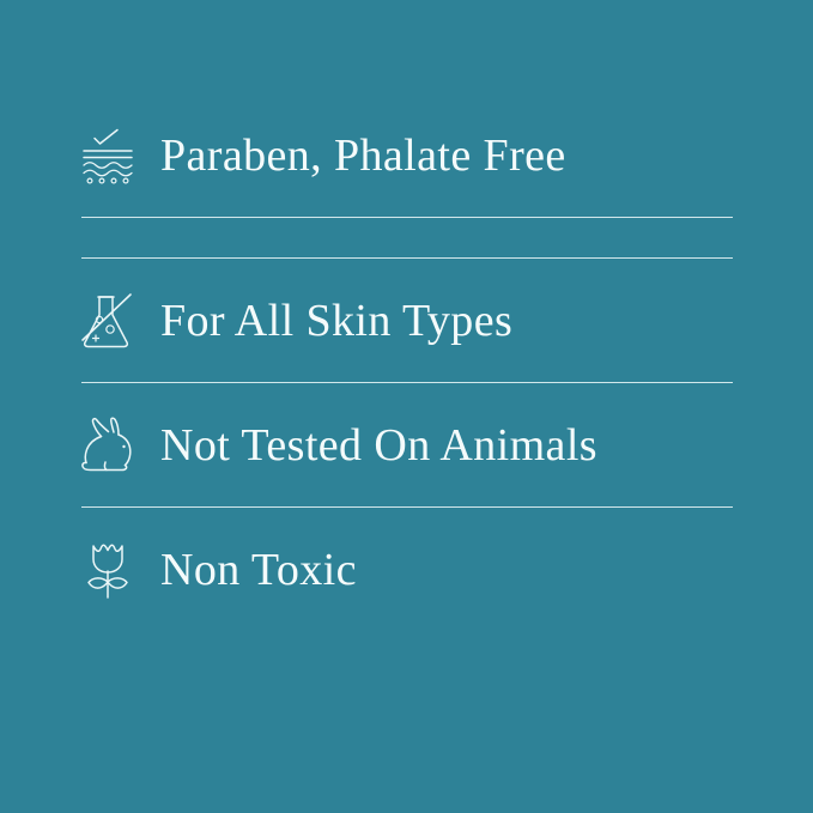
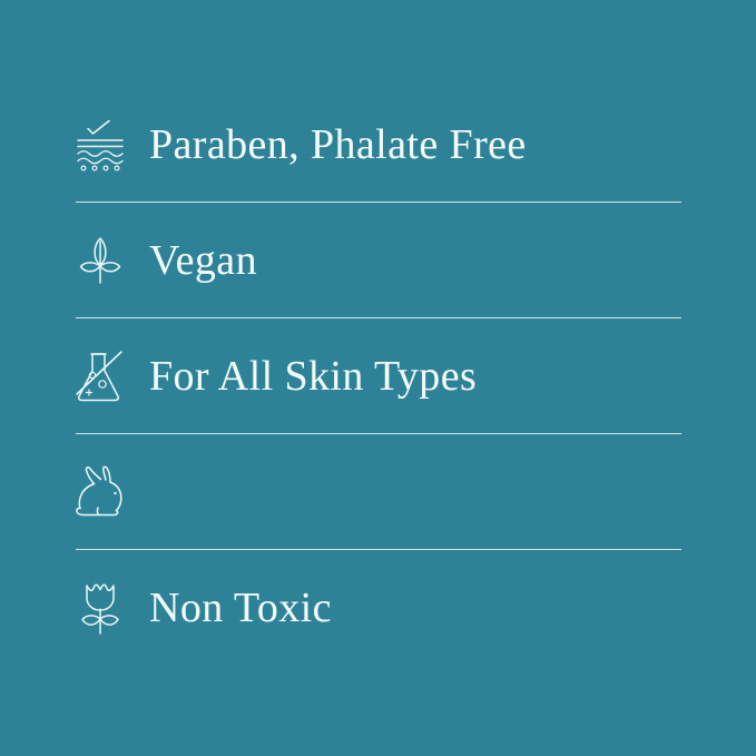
  Paraben, Phalate Free
+ Vegan
  For All Skin Types
- Not Tested On Animals
  Non Toxic
